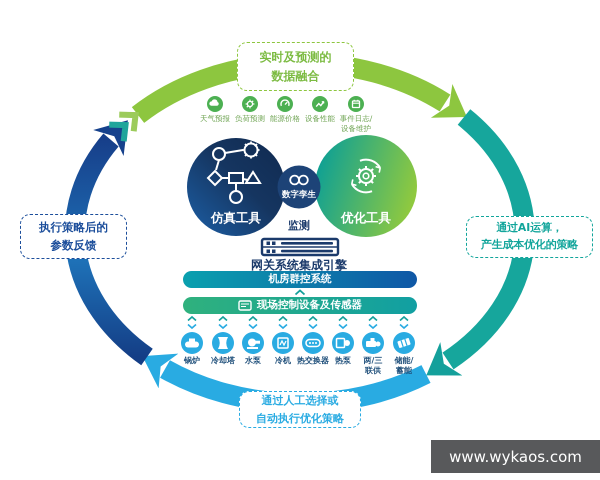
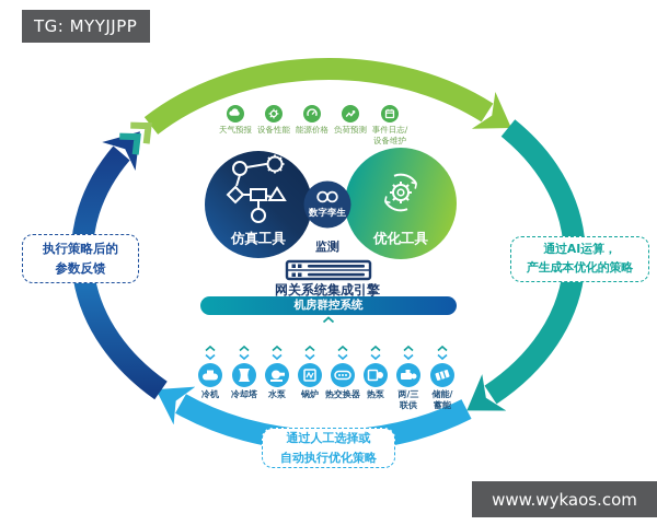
+ TG: MYYJJPP
  www.wykaos.com
- 实时及预测的
- 数据融合
  通过AI运算，
  产生成本优化的策略
  通过人工选择或
  自动执行优化策略
  执行策略后的
  参数反馈
  天气预报
- 负荷预测
+ 设备性能
  能源价格
- 设备性能
+ 负荷预测
  事件日志/
  设备维护
  仿真工具
  优化工具
  数字孪生
  监测
  网关系统集成引擎
  机房群控系统
- 现场控制设备及传感器
- 锅炉
+ 冷机
  冷却塔
  水泵
- 冷机
+ 锅炉
  热交换器
  热泵
  两/三
  联供
  储能/
  蓄能
